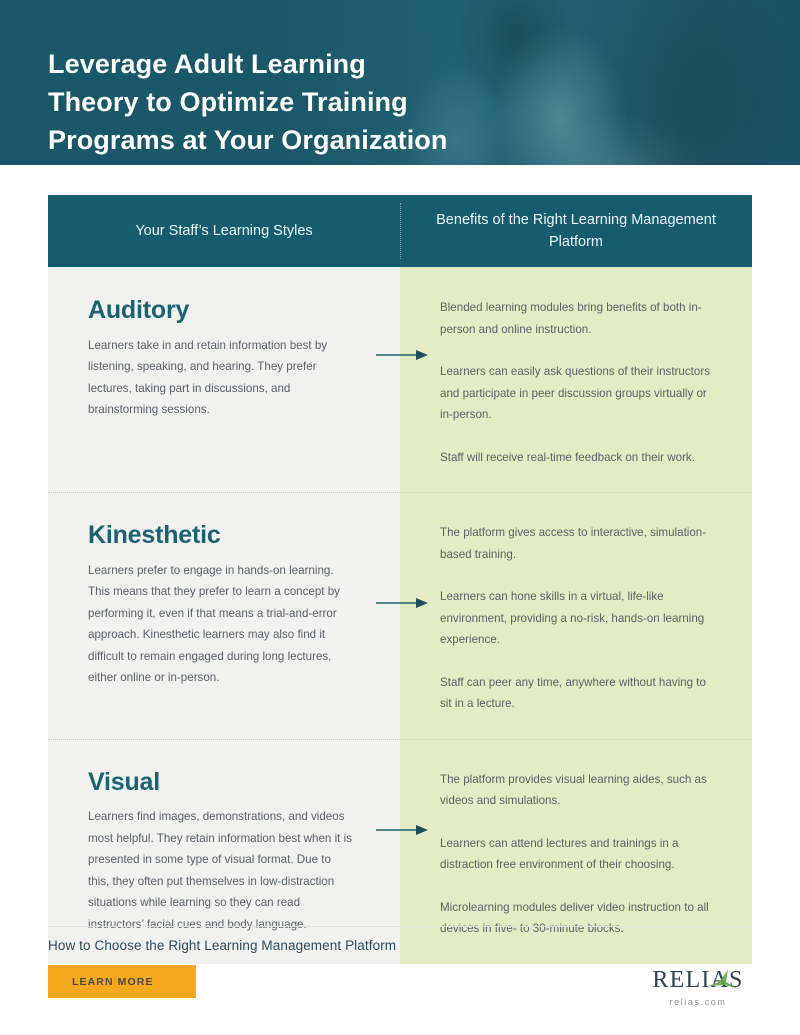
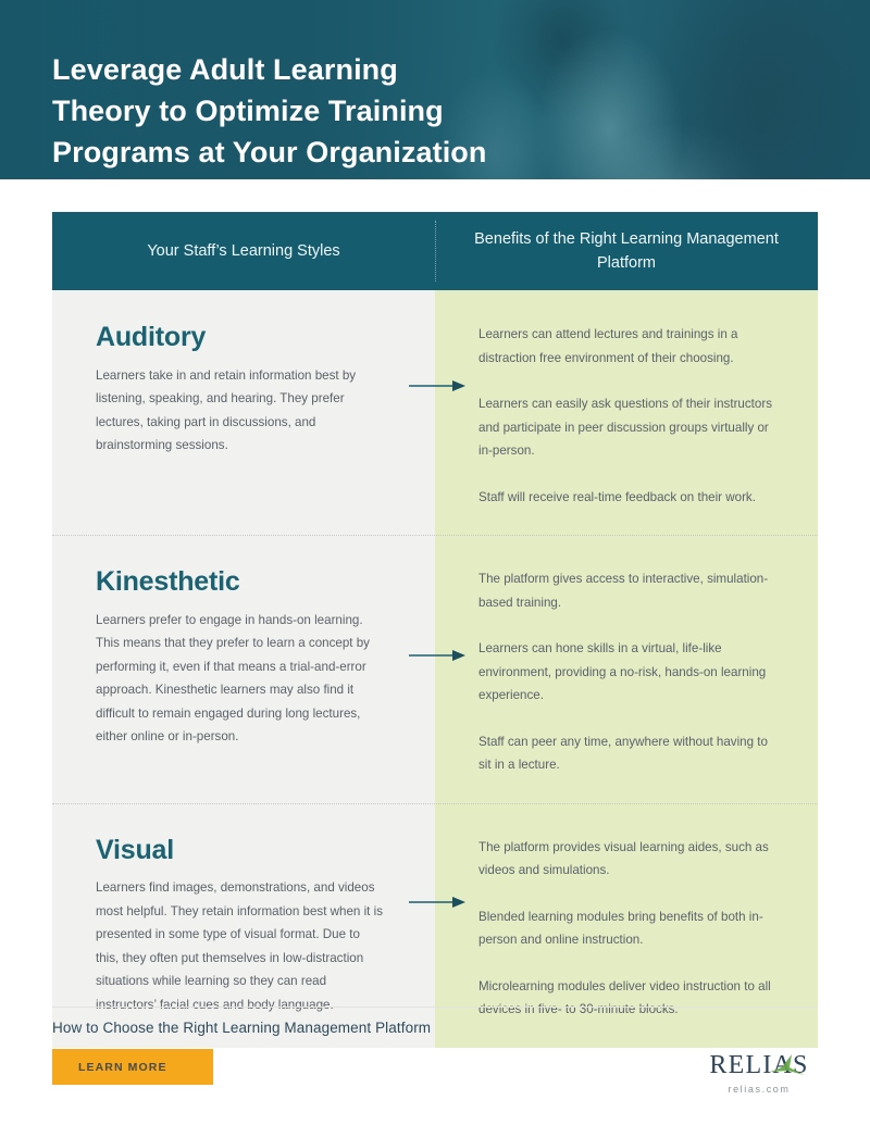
  Leverage Adult Learning
  Theory to Optimize Training
  Programs at Your Organization
  Your Staff’s Learning Styles
  Benefits of the Right Learning Management Platform
  Auditory
  Learners take in and retain information best by listening, speaking, and hearing. They prefer lectures, taking part in discussions, and brainstorming sessions.
- Blended learning modules bring benefits of both in-person and online instruction.
+ Learners can attend lectures and trainings in a distraction free environment of their choosing.
  Learners can easily ask questions of their instructors and participate in peer discussion groups virtually or in-person.
  Staff will receive real-time feedback on their work.
  Kinesthetic
  Learners prefer to engage in hands-on learning. This means that they prefer to learn a concept by performing it, even if that means a trial-and-error approach. Kinesthetic learners may also find it difficult to remain engaged during long lectures, either online or in-person.
  The platform gives access to interactive, simulation-based training.
  Learners can hone skills in a virtual, life-like environment, providing a no-risk, hands-on learning experience.
  Staff can peer any time, anywhere without having to sit in a lecture.
  Visual
  Learners find images, demonstrations, and videos most helpful. They retain information best when it is presented in some type of visual format. Due to this, they often put themselves in low-distraction situations while learning so they can read instructors’ facial cues and body language.
  The platform provides visual learning aides, such as videos and simulations.
- Learners can attend lectures and trainings in a distraction free environment of their choosing.
+ Blended learning modules bring benefits of both in-person and online instruction.
  Microlearning modules deliver video instruction to all devices in five- to 30-minute blocks.
  How to Choose the Right Learning Management Platform
  LEARN MORE
  RELIAS
  relias.com
